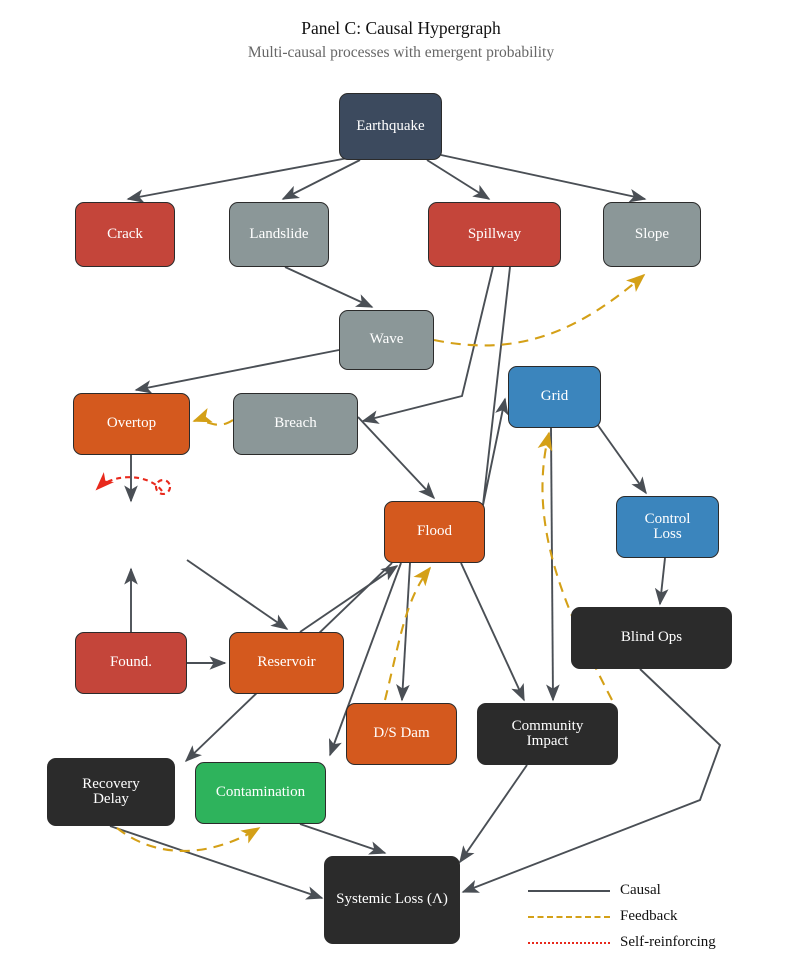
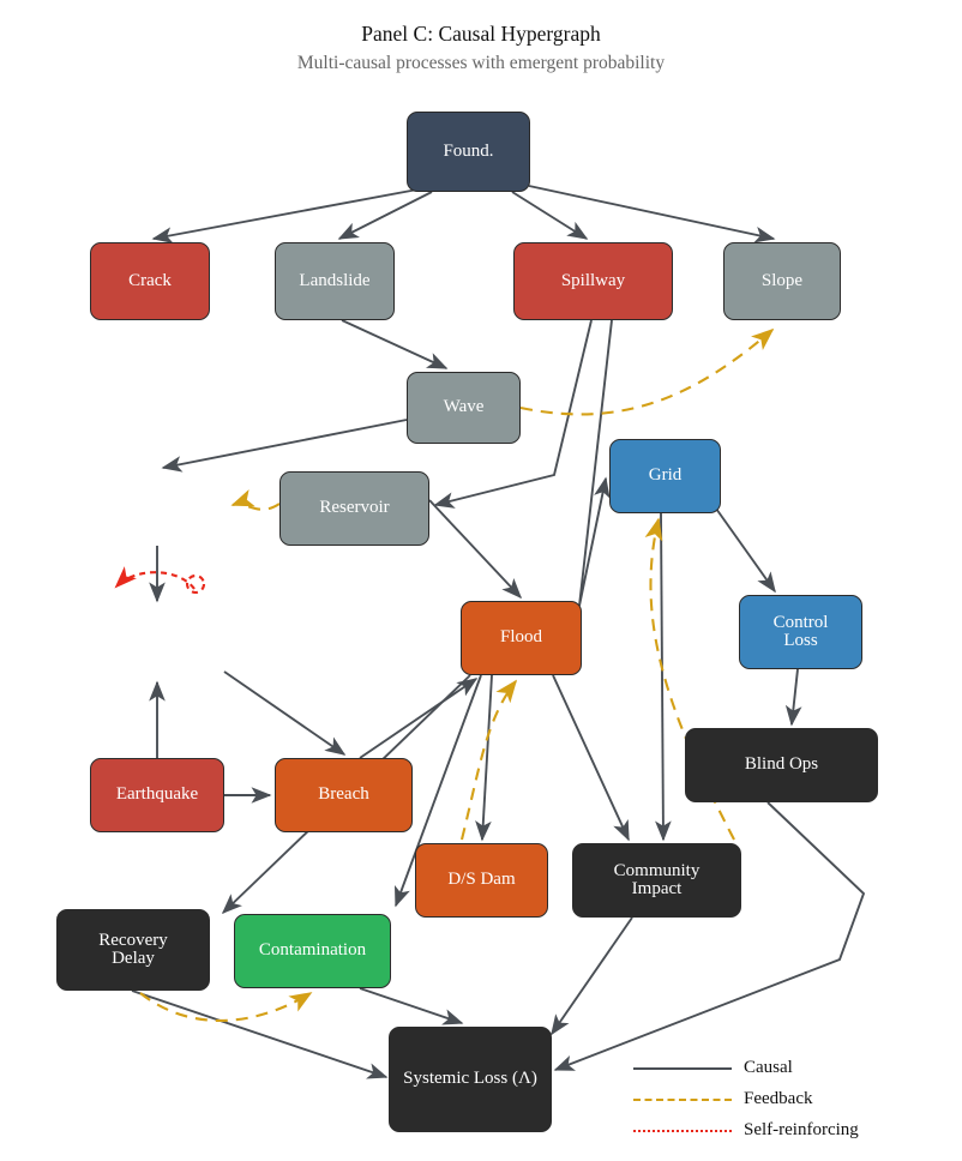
  Panel C: Causal Hypergraph
  Multi-causal processes with emergent probability
  Causal
  Feedback
  Self-reinforcing
- Earthquake
+ Found.
  Crack
  Landslide
  Spillway
  Slope
  Wave
- Overtop
- Breach
+ Reservoir
  Grid
  Control
  Loss
  Flood
  Blind Ops
- Found.
+ Earthquake
- Reservoir
+ Breach
  D/S Dam
  Community
  Impact
  Recovery
  Delay
  Contamination
  Systemic Loss (Λ)
